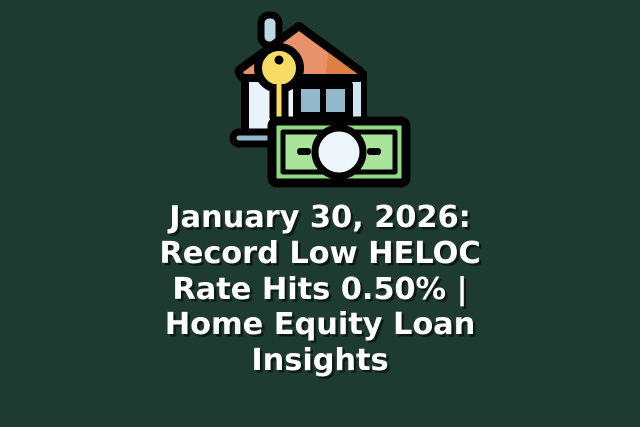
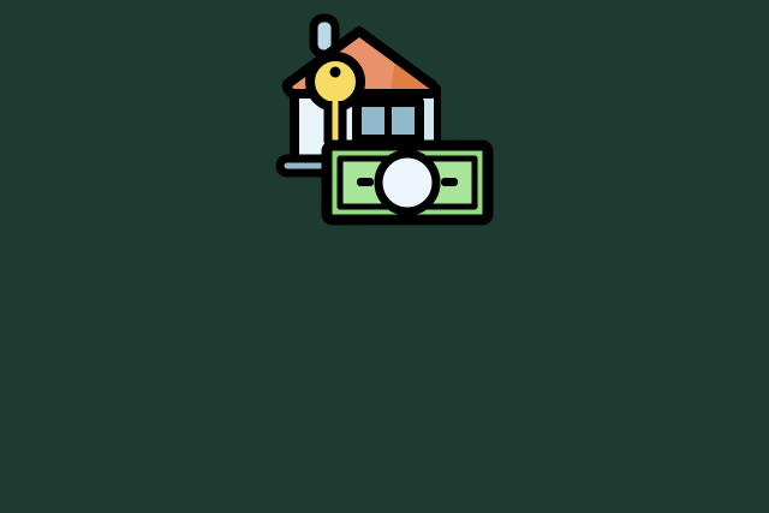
- January 30, 2026: Record Low HELOC Rate Hits 0.50% | Home Equity Loan Insights
